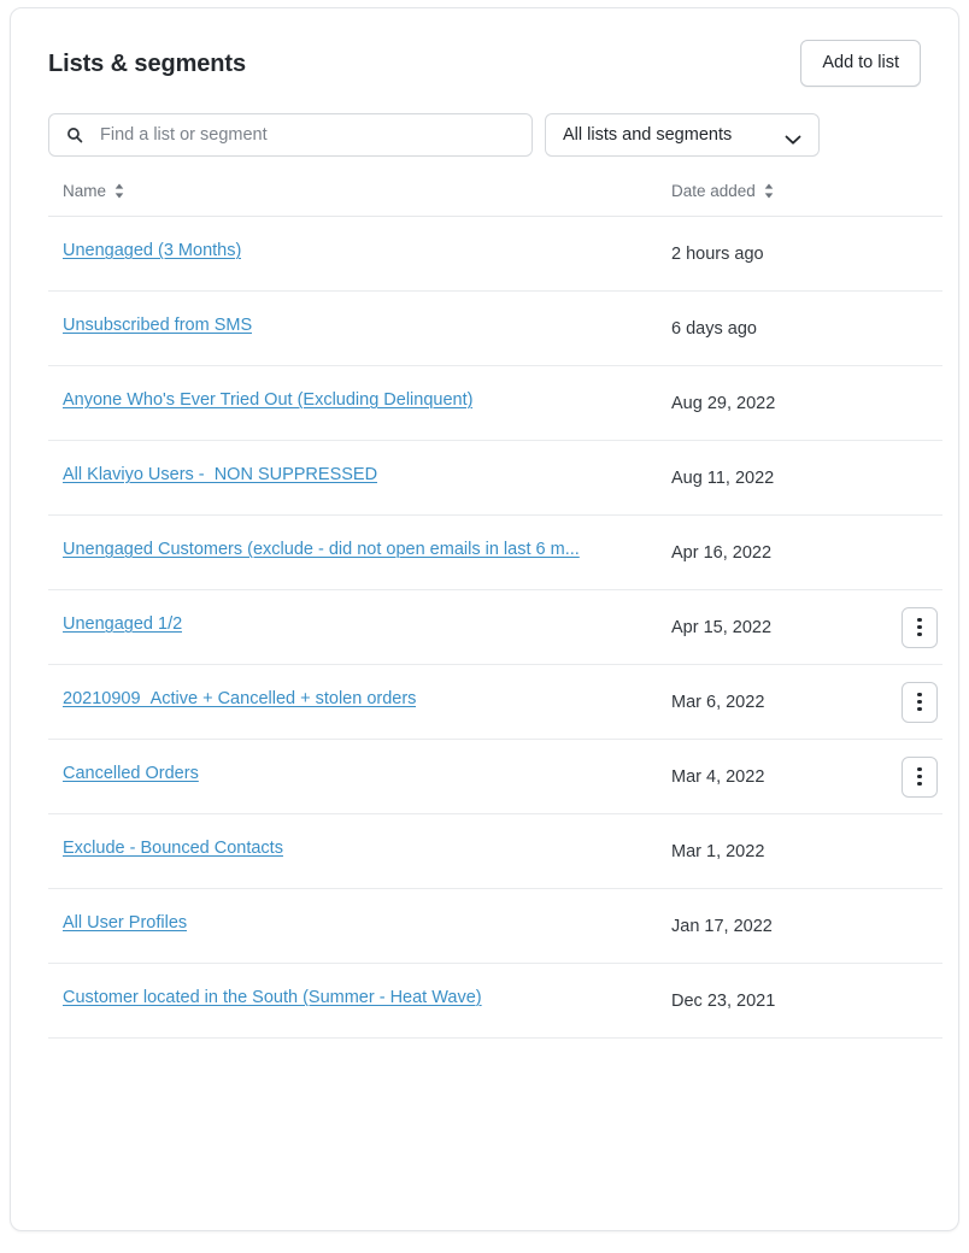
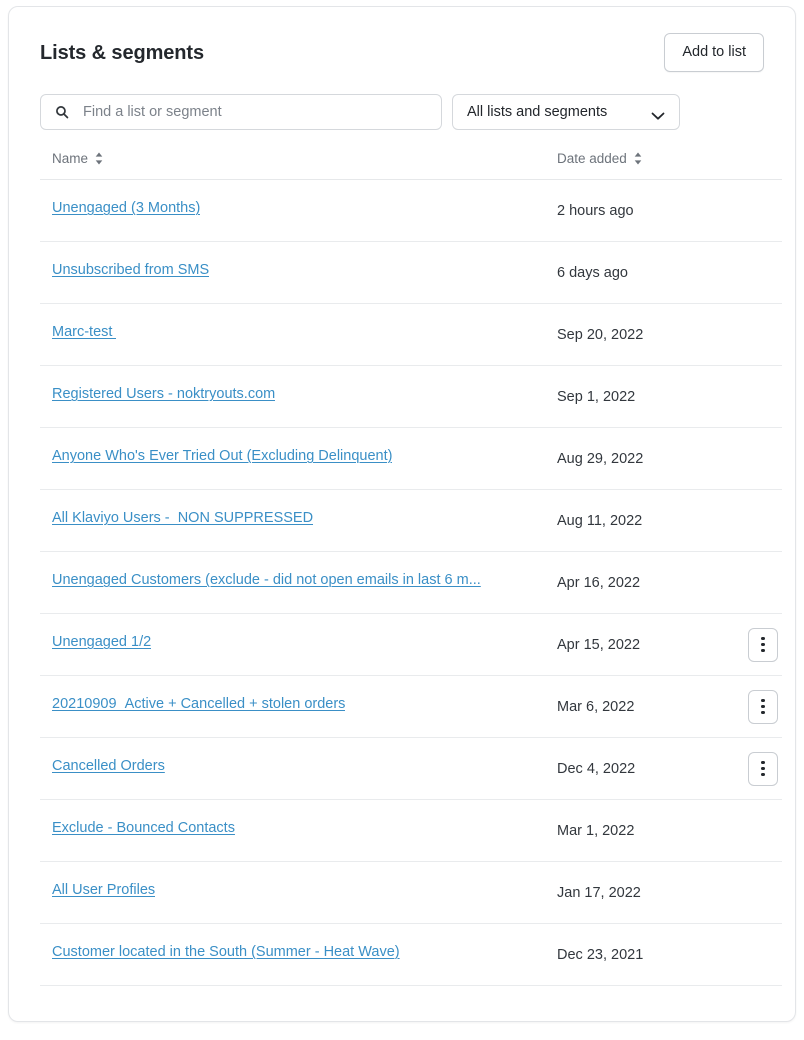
  Lists & segments
  Add to list
  Find a list or segment
  All lists and segments
  Name	Date added
  Unengaged (3 Months)	2 hours ago
  Unsubscribed from SMS	6 days ago
+ Marc-test	Sep 20, 2022
+ Registered Users - noktryouts.com	Sep 1, 2022
  Anyone Who's Ever Tried Out (Excluding Delinquent)	Aug 29, 2022
  All Klaviyo Users - NON SUPPRESSED	Aug 11, 2022
  Unengaged Customers (exclude - did not open emails in last 6 m...	Apr 16, 2022
  Unengaged 1/2	Apr 15, 2022
  20210909_Active + Cancelled + stolen orders	Mar 6, 2022
- Cancelled Orders	Mar 4, 2022
+ Cancelled Orders	Dec 4, 2022
  Exclude - Bounced Contacts	Mar 1, 2022
  All User Profiles	Jan 17, 2022
  Customer located in the South (Summer - Heat Wave)	Dec 23, 2021
